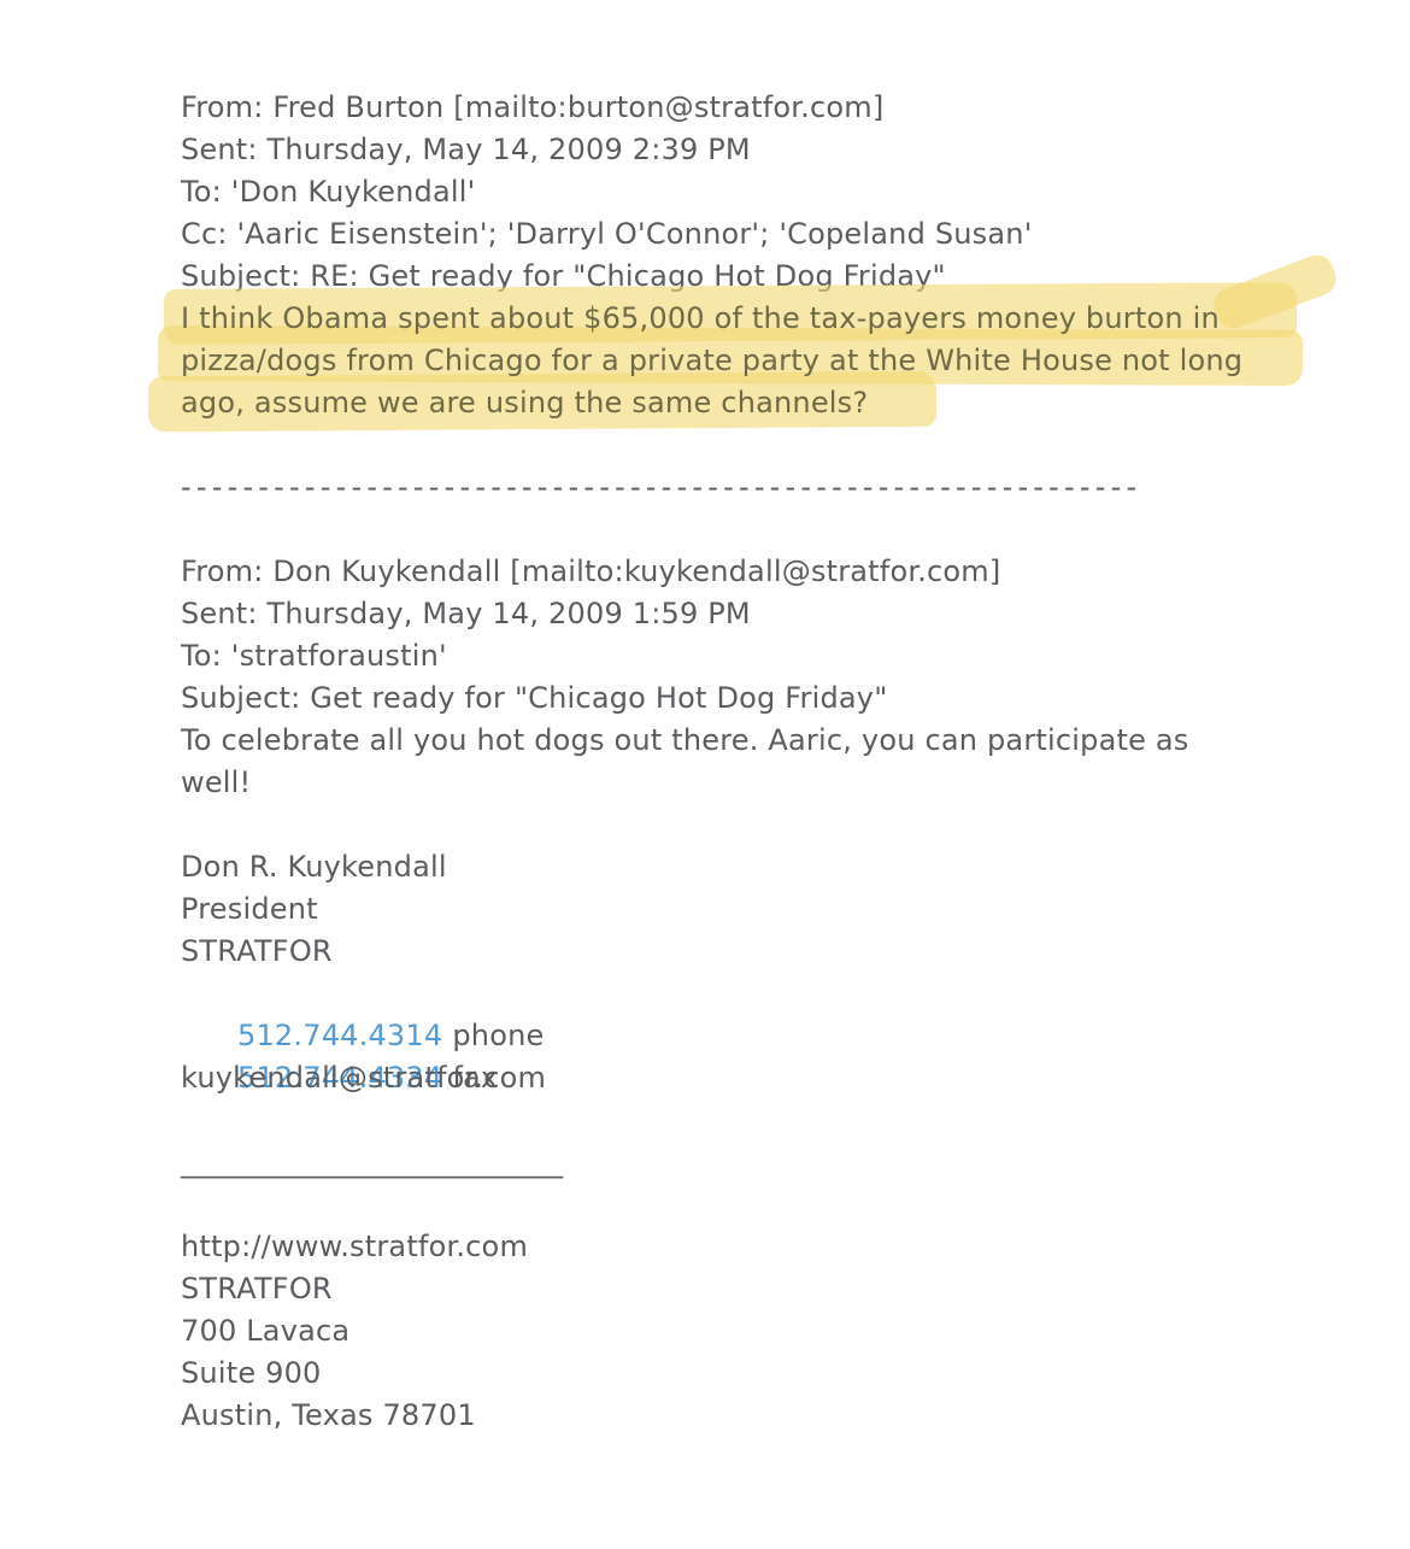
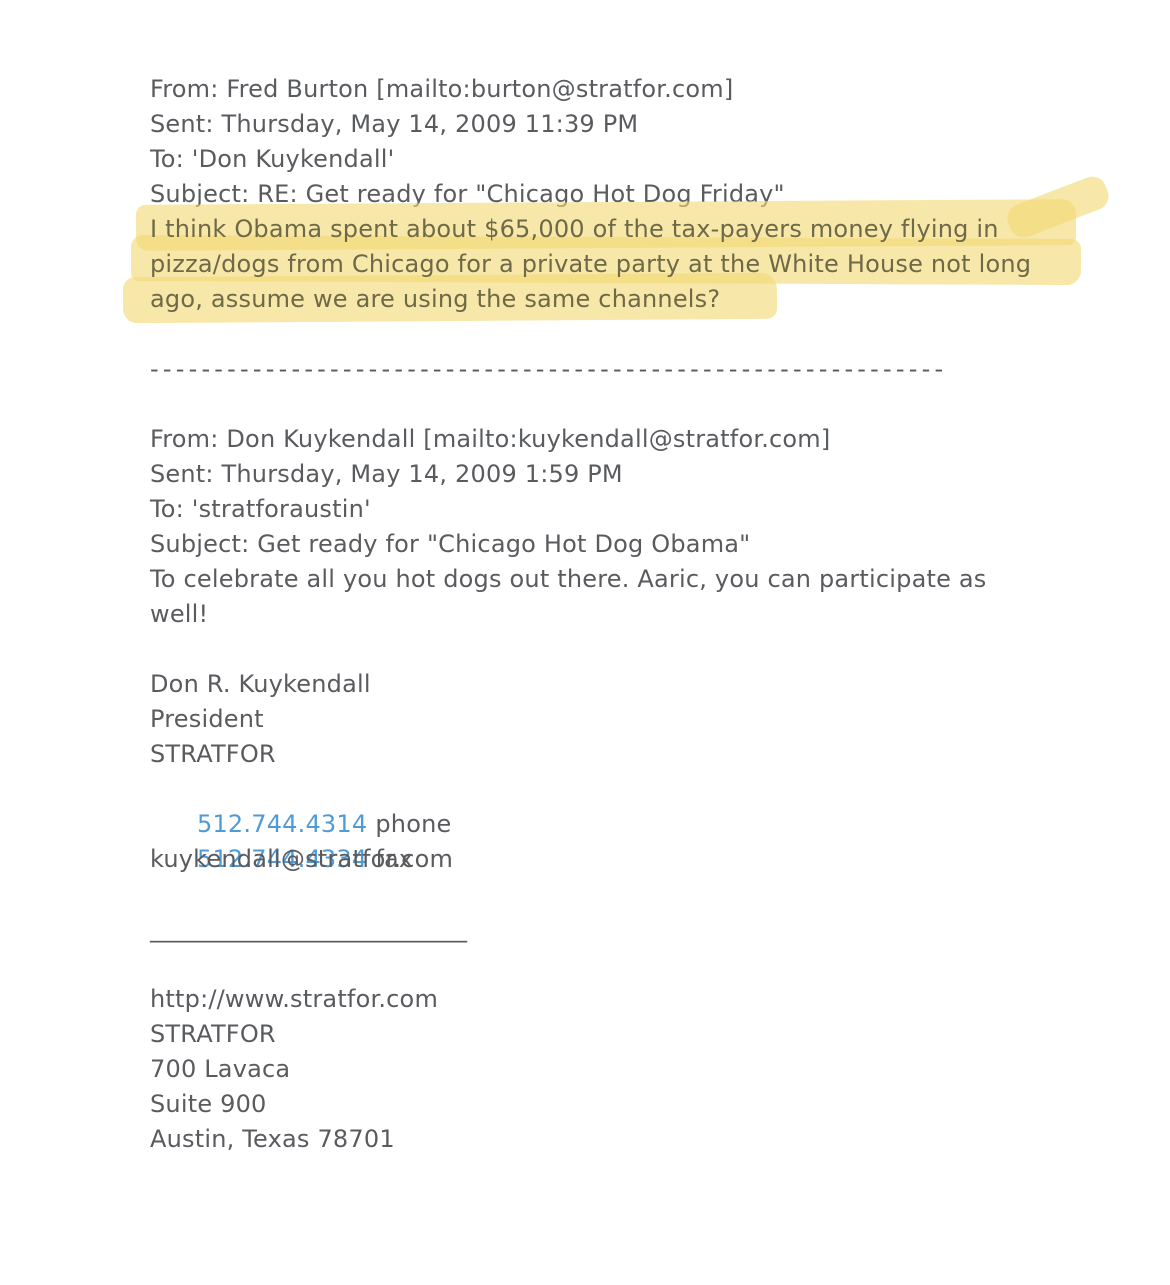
  From: Fred Burton [mailto:burton@stratfor.com]
- Sent: Thursday, May 14, 2009 2:39 PM
+ Sent: Thursday, May 14, 2009 11:39 PM
  To: 'Don Kuykendall'
- Cc: 'Aaric Eisenstein'; 'Darryl O'Connor'; 'Copeland Susan'
  Subject: RE: Get ready for "Chicago Hot Dog Friday"
- I think Obama spent about $65,000 of the tax-payers money burton in
+ I think Obama spent about $65,000 of the tax-payers money flying in
  pizza/dogs from Chicago for a private party at the White House not long
  ago, assume we are using the same channels?
  --------------------------------------------------------------
  From: Don Kuykendall [mailto:kuykendall@stratfor.com]
  Sent: Thursday, May 14, 2009 1:59 PM
  To: 'stratforaustin'
- Subject: Get ready for "Chicago Hot Dog Friday"
+ Subject: Get ready for "Chicago Hot Dog Obama"
  To celebrate all you hot dogs out there. Aaric, you can participate as
  well!
  Don R. Kuykendall
  President
  STRATFOR
  512.744.4314 phone
  512.744.4334 fax
  kuykendall@stratfor.com
  __________________________
  http://www.stratfor.com
  STRATFOR
  700 Lavaca
  Suite 900
  Austin, Texas 78701
